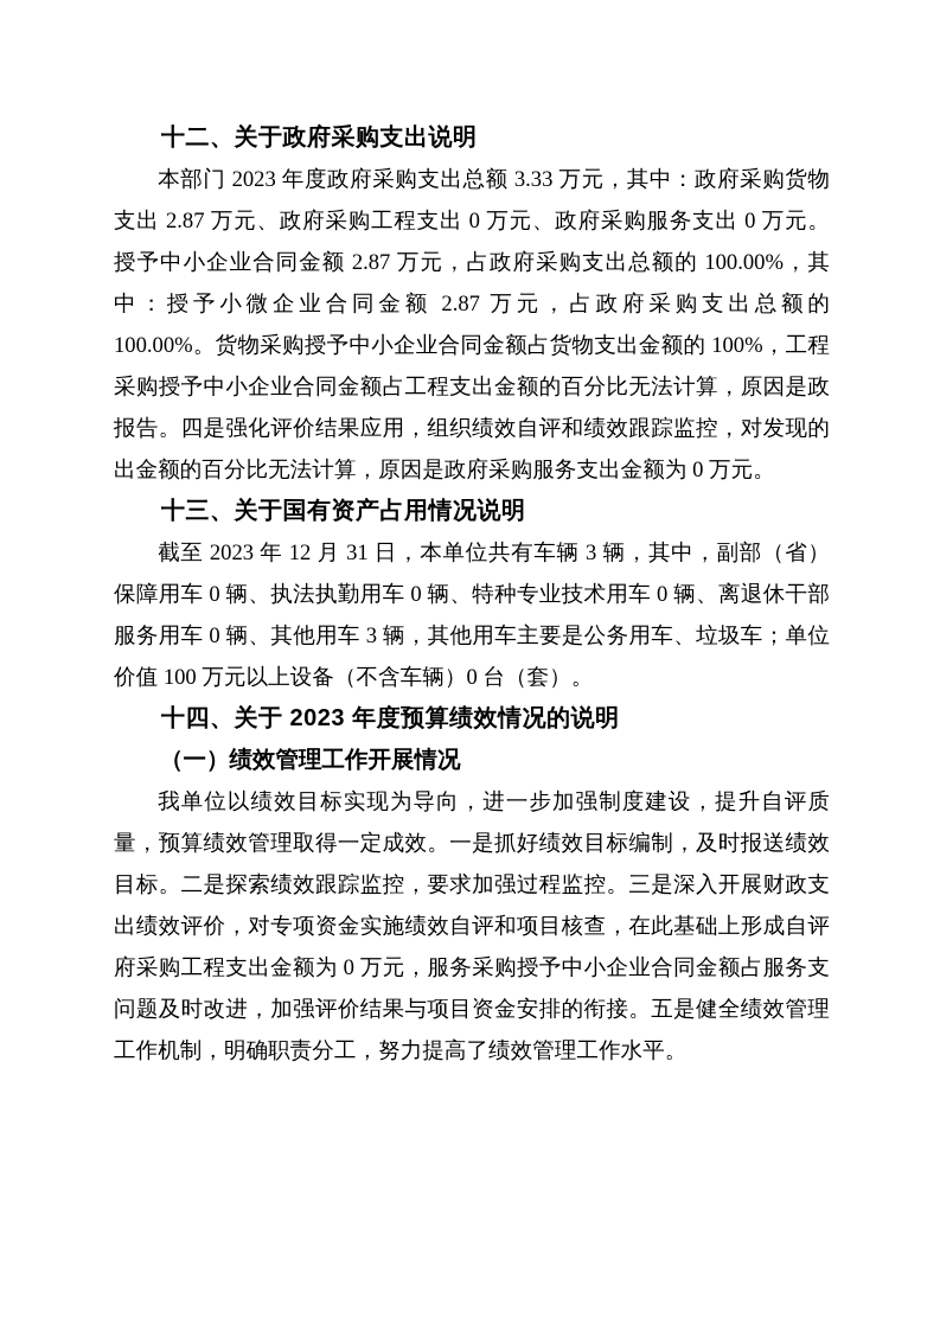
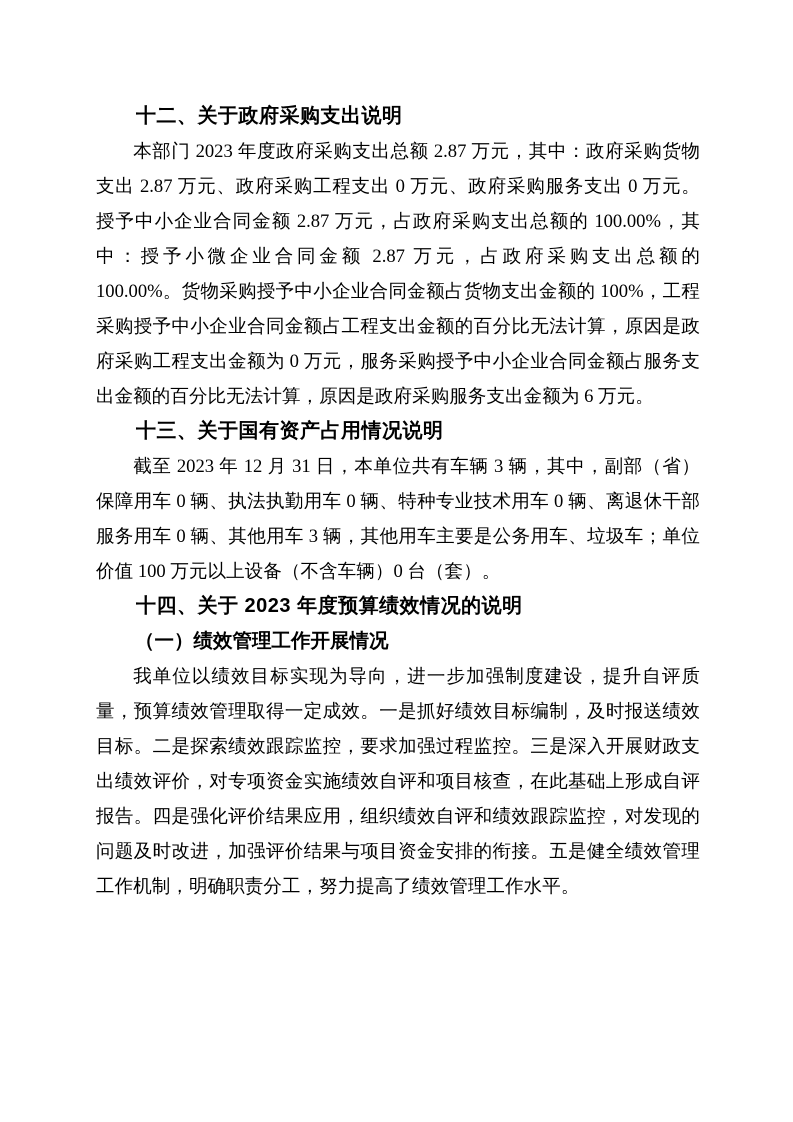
  十二、关于政府采购支出说明
- 本部门 2023 年度政府采购支出总额 3.33 万元，其中：政府采购货物
+ 本部门 2023 年度政府采购支出总额 2.87 万元，其中：政府采购货物
  支出 2.87 万元、政府采购工程支出 0 万元、政府采购服务支出 0 万元。
  授予中小企业合同金额 2.87 万元，占政府采购支出总额的 100.00%，其
  中：授予小微企业合同金额 2.87 万元，占政府采购支出总额的
  100.00%。货物采购授予中小企业合同金额占货物支出金额的 100%，工程
  采购授予中小企业合同金额占工程支出金额的百分比无法计算，原因是政
- 报告。四是强化评价结果应用，组织绩效自评和绩效跟踪监控，对发现的
+ 府采购工程支出金额为 0 万元，服务采购授予中小企业合同金额占服务支
- 出金额的百分比无法计算，原因是政府采购服务支出金额为 0 万元。
+ 出金额的百分比无法计算，原因是政府采购服务支出金额为 6 万元。
  十三、关于国有资产占用情况说明
  截至 2023 年 12 月 31 日，本单位共有车辆 3 辆，其中，副部（省）
  保障用车 0 辆、执法执勤用车 0 辆、特种专业技术用车 0 辆、离退休干部
  服务用车 0 辆、其他用车 3 辆，其他用车主要是公务用车、垃圾车；单位
  价值 100 万元以上设备（不含车辆）0 台（套）。
  十四、关于 2023 年度预算绩效情况的说明
  （一）绩效管理工作开展情况
  我单位以绩效目标实现为导向，进一步加强制度建设，提升自评质
  量，预算绩效管理取得一定成效。一是抓好绩效目标编制，及时报送绩效
  目标。二是探索绩效跟踪监控，要求加强过程监控。三是深入开展财政支
  出绩效评价，对专项资金实施绩效自评和项目核查，在此基础上形成自评
- 府采购工程支出金额为 0 万元，服务采购授予中小企业合同金额占服务支
+ 报告。四是强化评价结果应用，组织绩效自评和绩效跟踪监控，对发现的
  问题及时改进，加强评价结果与项目资金安排的衔接。五是健全绩效管理
  工作机制，明确职责分工，努力提高了绩效管理工作水平。
